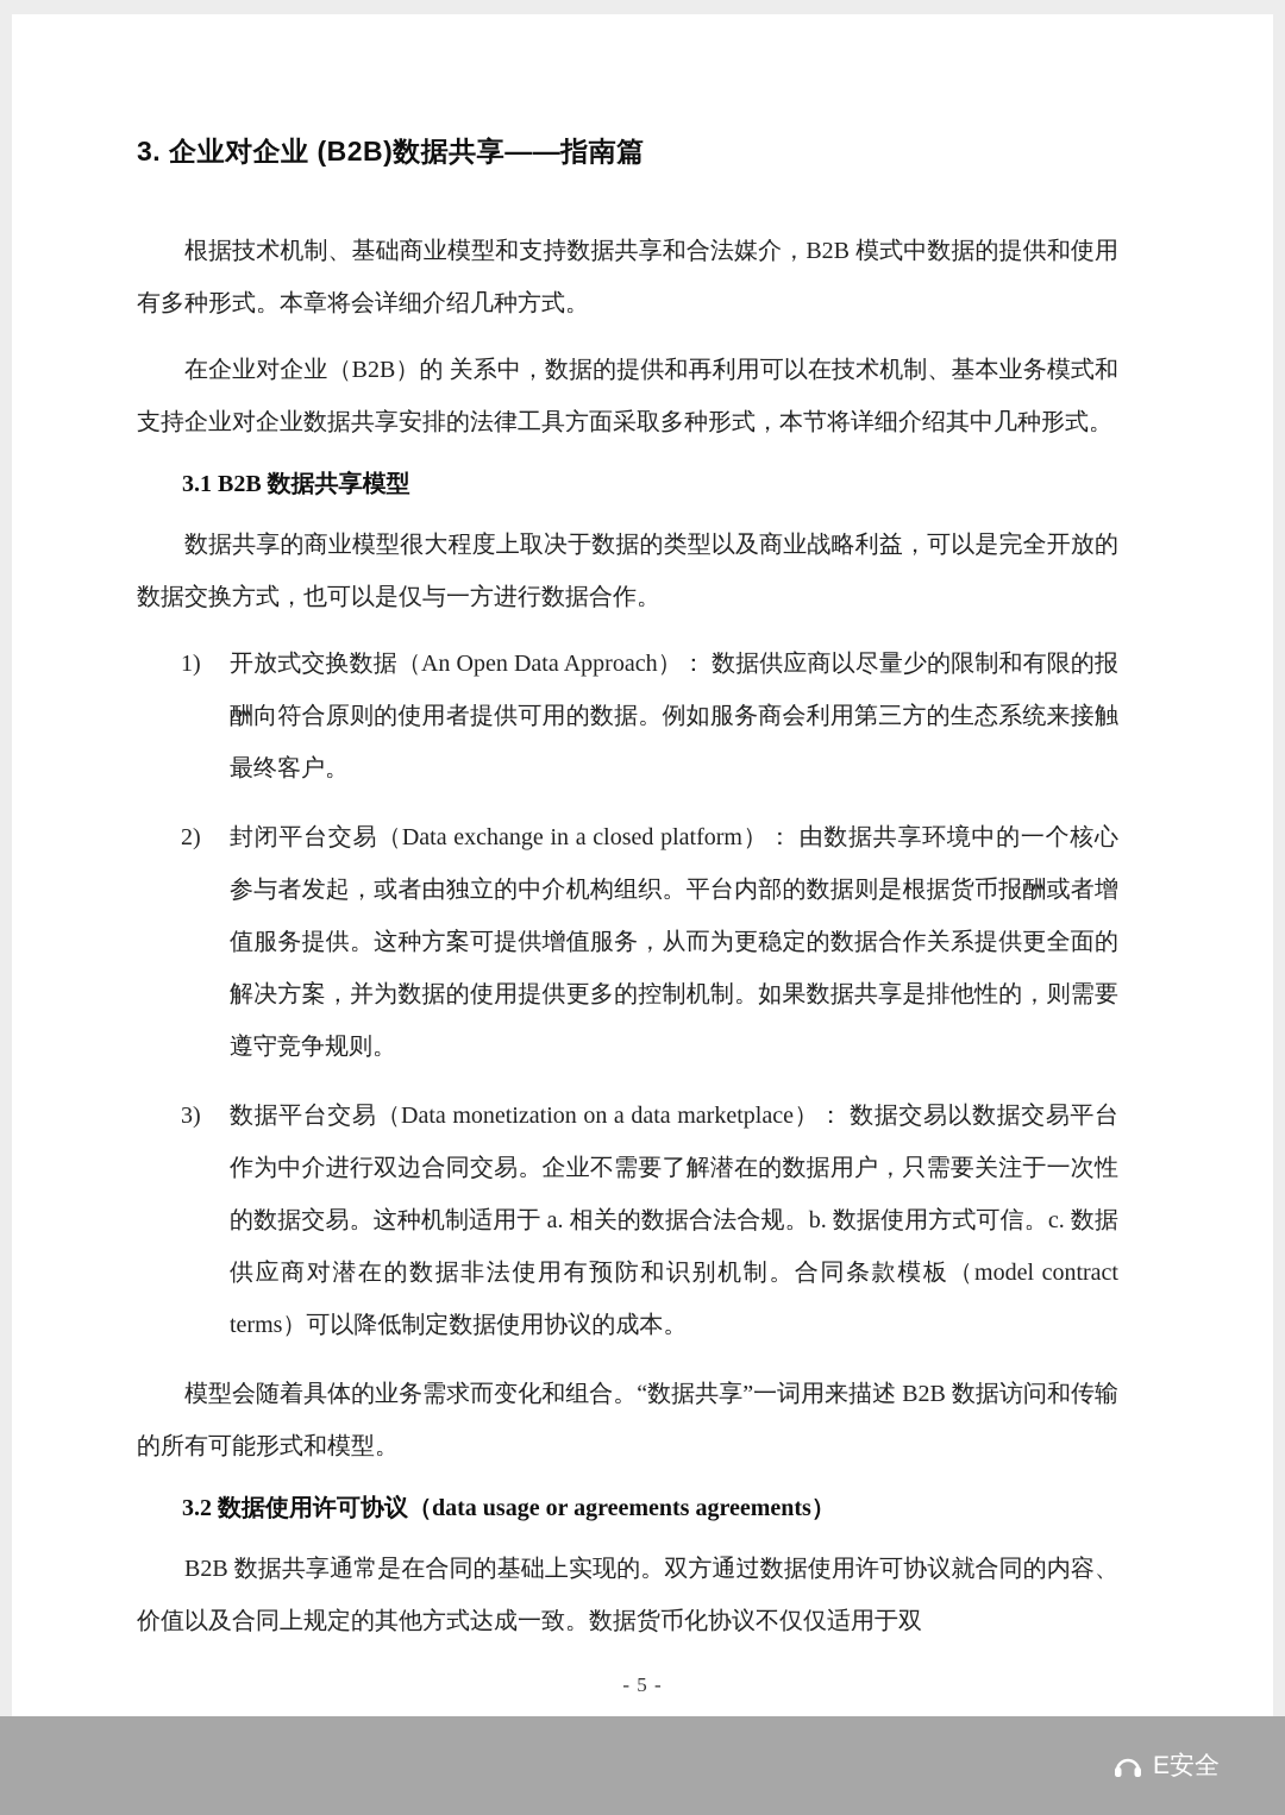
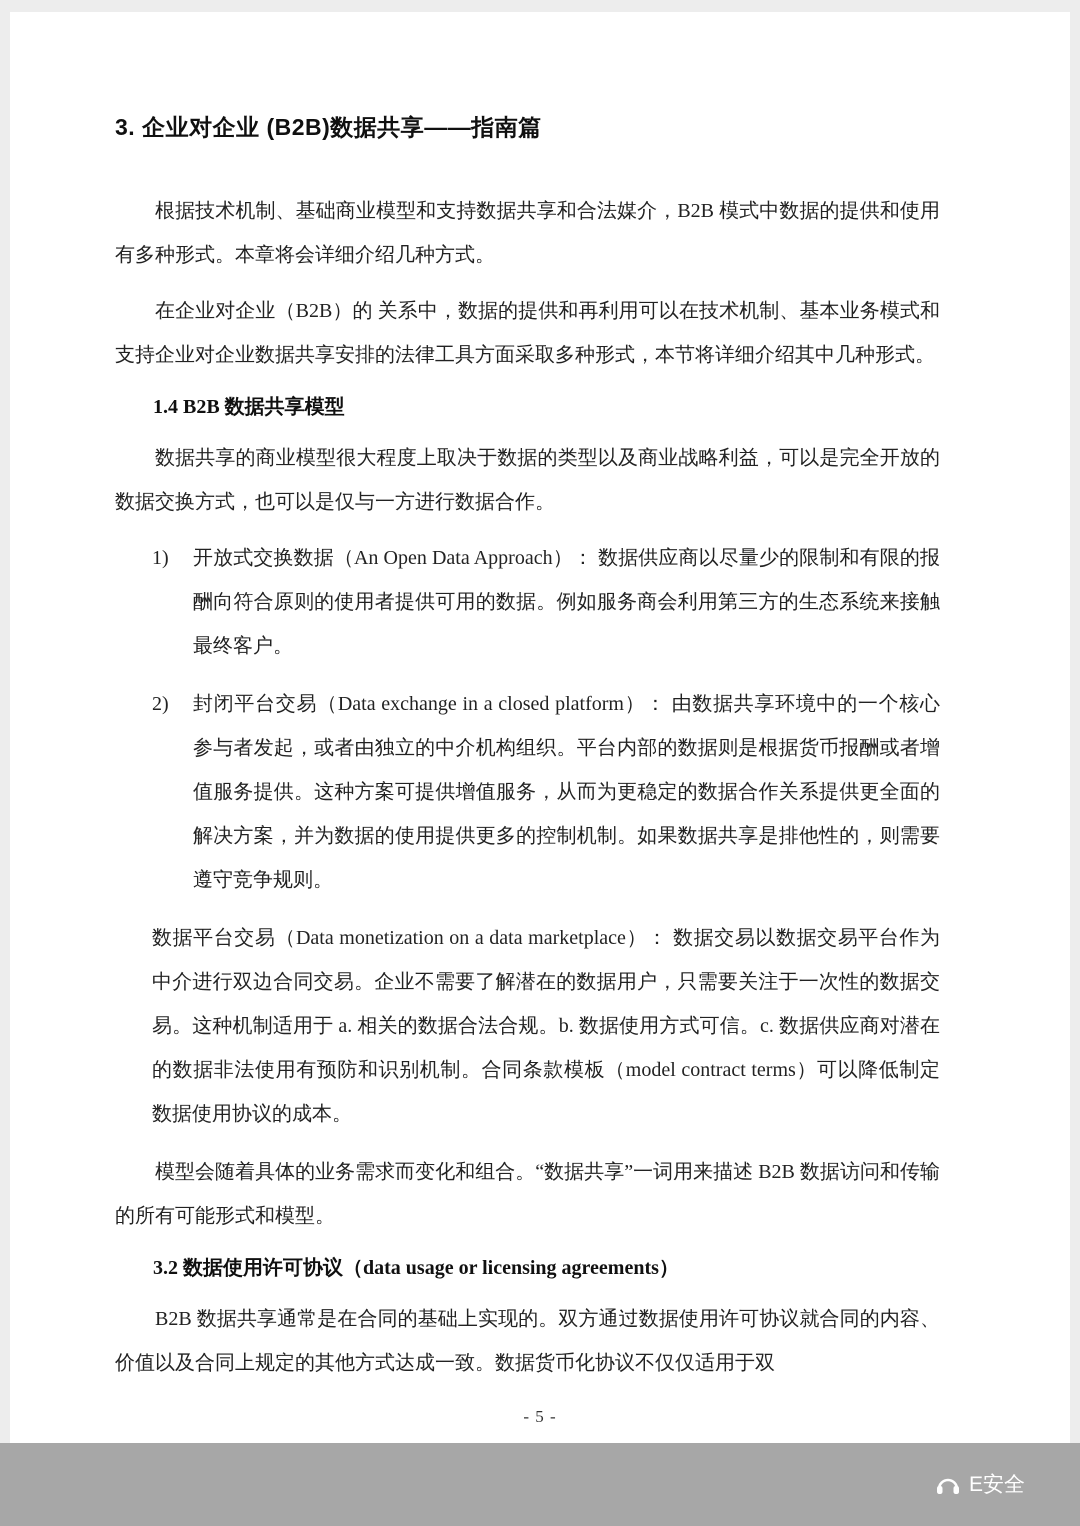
  3. 企业对企业 (B2B)数据共享——指南篇
  根据技术机制、基础商业模型和支持数据共享和合法媒介，B2B 模式中数据的提供和使用有多种形式。本章将会详细介绍几种方式。
  在企业对企业（B2B）的 关系中，数据的提供和再利用可以在技术机制、基本业务模式和支持企业对企业数据共享安排的法律工具方面采取多种形式，本节将详细介绍其中几种形式。
- 3.1 B2B 数据共享模型
+ 1.4 B2B 数据共享模型
  数据共享的商业模型很大程度上取决于数据的类型以及商业战略利益，可以是完全开放的数据交换方式，也可以是仅与一方进行数据合作。
  1)
  开放式交换数据（An Open Data Approach）： 数据供应商以尽量少的限制和有限的报酬向符合原则的使用者提供可用的数据。例如服务商会利用第三方的生态系统来接触最终客户。
  2)
  封闭平台交易（Data exchange in a closed platform）： 由数据共享环境中的一个核心参与者发起，或者由独立的中介机构组织。平台内部的数据则是根据货币报酬或者增值服务提供。这种方案可提供增值服务，从而为更稳定的数据合作关系提供更全面的解决方案，并为数据的使用提供更多的控制机制。如果数据共享是排他性的，则需要遵守竞争规则。
- 3)
  数据平台交易（Data monetization on a data marketplace）： 数据交易以数据交易平台作为中介进行双边合同交易。企业不需要了解潜在的数据用户，只需要关注于一次性的数据交易。这种机制适用于 a. 相关的数据合法合规。b. 数据使用方式可信。c. 数据供应商对潜在的数据非法使用有预防和识别机制。合同条款模板（model contract terms）可以降低制定数据使用协议的成本。
  模型会随着具体的业务需求而变化和组合。“数据共享”一词用来描述 B2B 数据访问和传输的所有可能形式和模型。
- 3.2 数据使用许可协议（data usage or agreements agreements）
+ 3.2 数据使用许可协议（data usage or licensing agreements）
  B2B 数据共享通常是在合同的基础上实现的。双方通过数据使用许可协议就合同的内容、价值以及合同上规定的其他方式达成一致。数据货币化协议不仅仅适用于双
  - 5 -
  E安全
